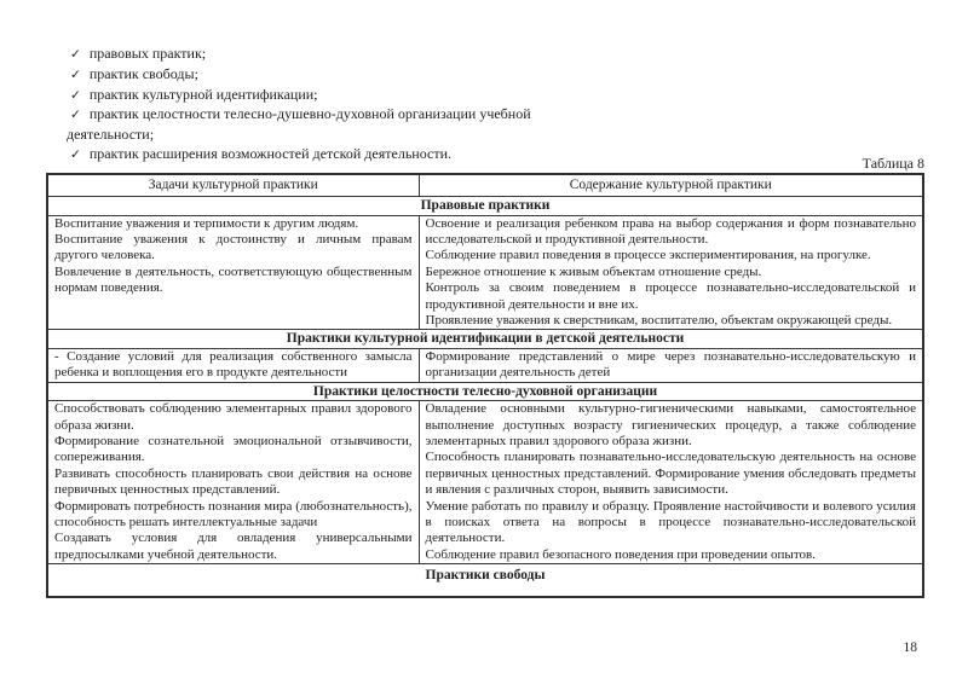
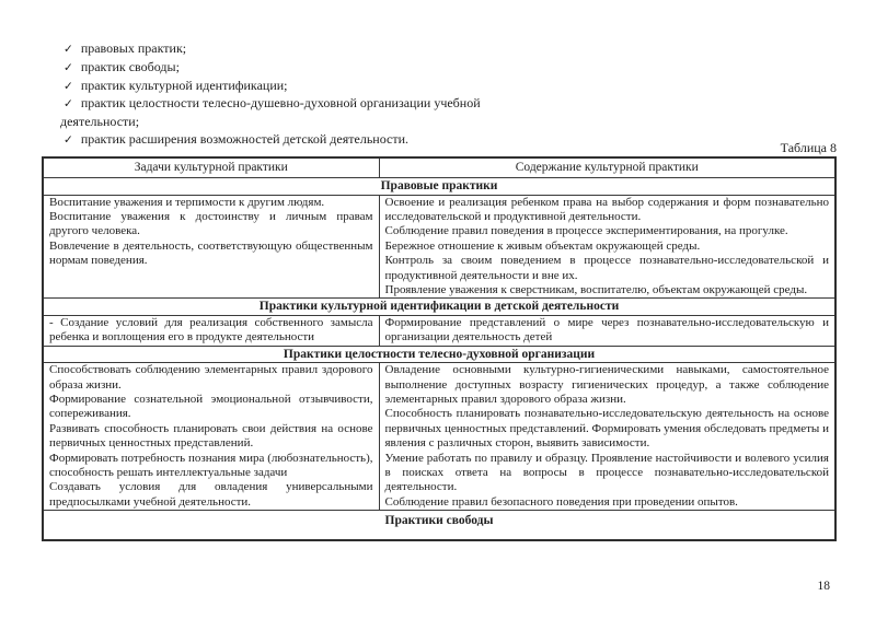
  ✓ правовых практик;
  ✓ практик свободы;
  ✓ практик культурной идентификации;
  ✓ практик целостности телесно-душевно-духовной организации учебной деятельности;
  ✓ практик расширения возможностей детской деятельности.
  Таблица 8
  Задачи культурной практики	Содержание культурной практики
  Правовые практики
- Воспитание уважения и терпимости к другим людям. Воспитание уважения к достоинству и личным правам другого человека. Вовлечение в деятельность, соответствующую общественным нормам поведения.	Освоение и реализация ребенком права на выбор содержания и форм познавательно исследовательской и продуктивной деятельности. Соблюдение правил поведения в процессе экспериментирования, на прогулке. Бережное отношение к живым объектам отношение среды. Контроль за своим поведением в процессе познавательно-исследовательской и продуктивной деятельности и вне их. Проявление уважения к сверстникам, воспитателю, объектам окружающей среды.
+ Воспитание уважения и терпимости к другим людям. Воспитание уважения к достоинству и личным правам другого человека. Вовлечение в деятельность, соответствующую общественным нормам поведения.	Освоение и реализация ребенком права на выбор содержания и форм познавательно исследовательской и продуктивной деятельности. Соблюдение правил поведения в процессе экспериментирования, на прогулке. Бережное отношение к живым объектам окружающей среды. Контроль за своим поведением в процессе познавательно-исследовательской и продуктивной деятельности и вне их. Проявление уважения к сверстникам, воспитателю, объектам окружающей среды.
  Практики культурной идентификации в детской деятельности
  - Создание условий для реализация собственного замысла ребенка и воплощения его в продукте деятельности	Формирование представлений о мире через познавательно-исследовательскую и организации деятельность детей
  Практики целостности телесно-духовной организации
- Способствовать соблюдению элементарных правил здорового образа жизни. Формирование сознательной эмоциональной отзывчивости, сопереживания. Развивать способность планировать свои действия на основе первичных ценностных представлений. Формировать потребность познания мира (любознательность), способность решать интеллектуальные задачи Создавать условия для овладения универсальными предпосылками учебной деятельности.	Овладение основными культурно-гигиеническими навыками, самостоятельное выполнение доступных возрасту гигиенических процедур, а также соблюдение элементарных правил здорового образа жизни. Способность планировать познавательно-исследовательскую деятельность на основе первичных ценностных представлений. Формирование умения обследовать предметы и явления с различных сторон, выявить зависимости. Умение работать по правилу и образцу. Проявление настойчивости и волевого усилия в поисках ответа на вопросы в процессе познавательно-исследовательской деятельности. Соблюдение правил безопасного поведения при проведении опытов.
+ Способствовать соблюдению элементарных правил здорового образа жизни. Формирование сознательной эмоциональной отзывчивости, сопереживания. Развивать способность планировать свои действия на основе первичных ценностных представлений. Формировать потребность познания мира (любознательность), способность решать интеллектуальные задачи Создавать условия для овладения универсальными предпосылками учебной деятельности.	Овладение основными культурно-гигиеническими навыками, самостоятельное выполнение доступных возрасту гигиенических процедур, а также соблюдение элементарных правил здорового образа жизни. Способность планировать познавательно-исследовательскую деятельность на основе первичных ценностных представлений. Формировать умения обследовать предметы и явления с различных сторон, выявить зависимости. Умение работать по правилу и образцу. Проявление настойчивости и волевого усилия в поисках ответа на вопросы в процессе познавательно-исследовательской деятельности. Соблюдение правил безопасного поведения при проведении опытов.
  Практики свободы
  18
